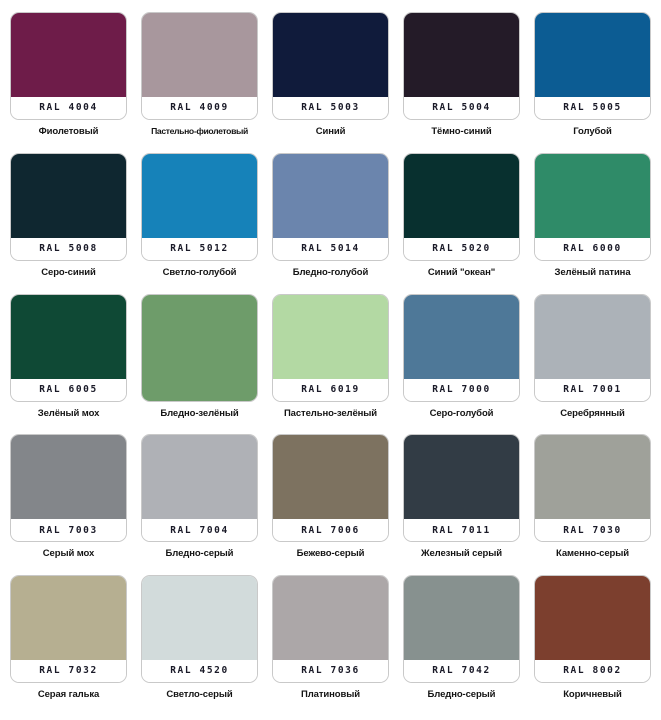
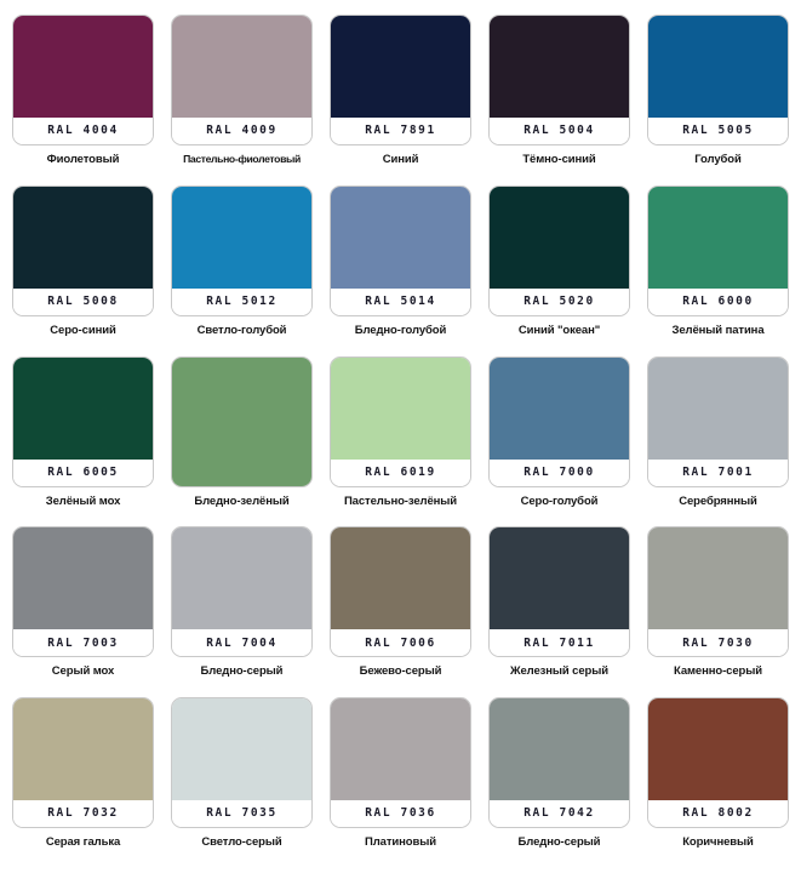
  RAL 4004
  Фиолетовый
  RAL 4009
  Пастельно-фиолетовый
- RAL 5003
+ RAL 7891
  Синий
  RAL 5004
  Тёмно-синий
  RAL 5005
  Голубой
  RAL 5008
  Серо-синий
  RAL 5012
  Светло-голубой
  RAL 5014
  Бледно-голубой
  RAL 5020
  Синий "океан"
  RAL 6000
  Зелёный патина
  RAL 6005
  Зелёный мох
  Бледно-зелёный
  RAL 6019
  Пастельно-зелёный
  RAL 7000
  Серо-голубой
  RAL 7001
  Серебрянный
  RAL 7003
  Серый мох
  RAL 7004
  Бледно-серый
  RAL 7006
  Бежево-серый
  RAL 7011
  Железный серый
  RAL 7030
  Каменно-серый
  RAL 7032
  Серая галька
- RAL 4520
+ RAL 7035
  Светло-серый
  RAL 7036
  Платиновый
  RAL 7042
  Бледно-серый
  RAL 8002
  Коричневый
